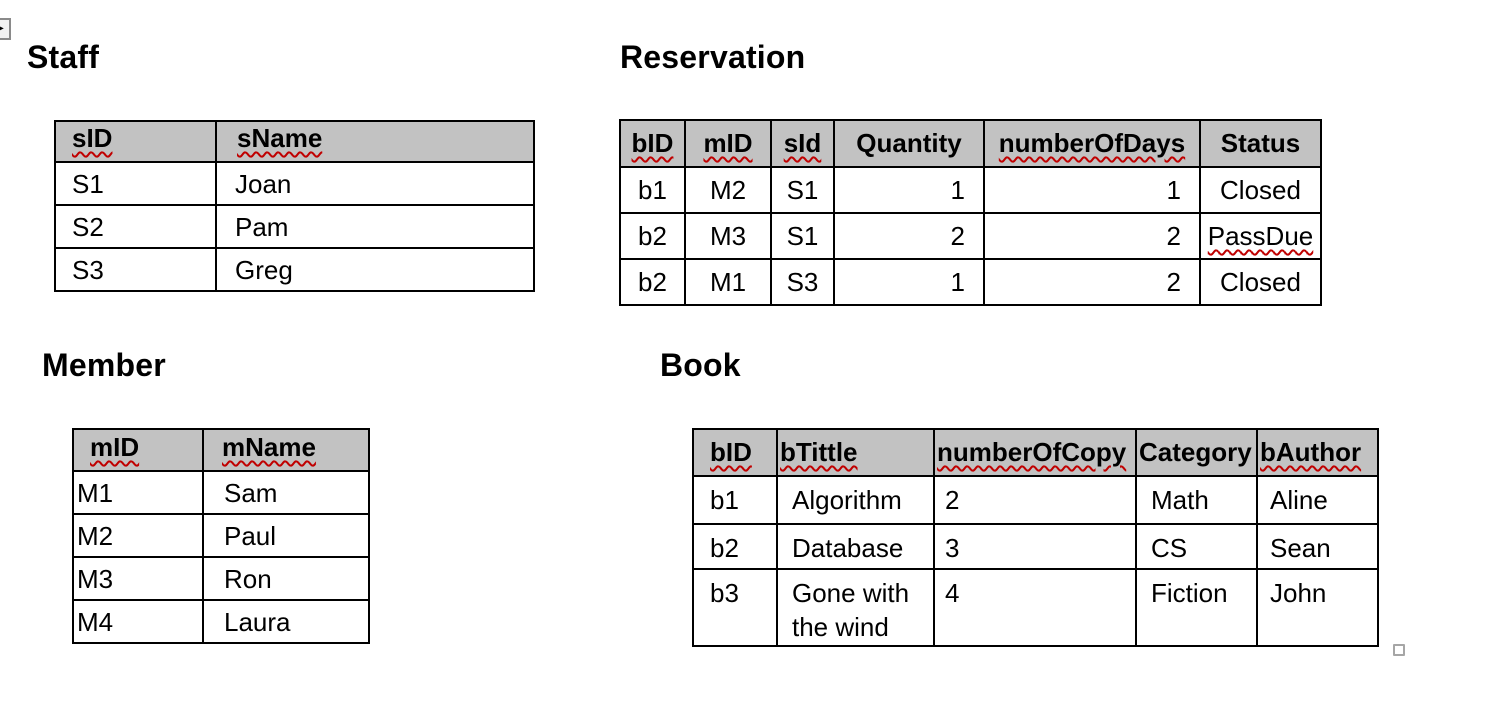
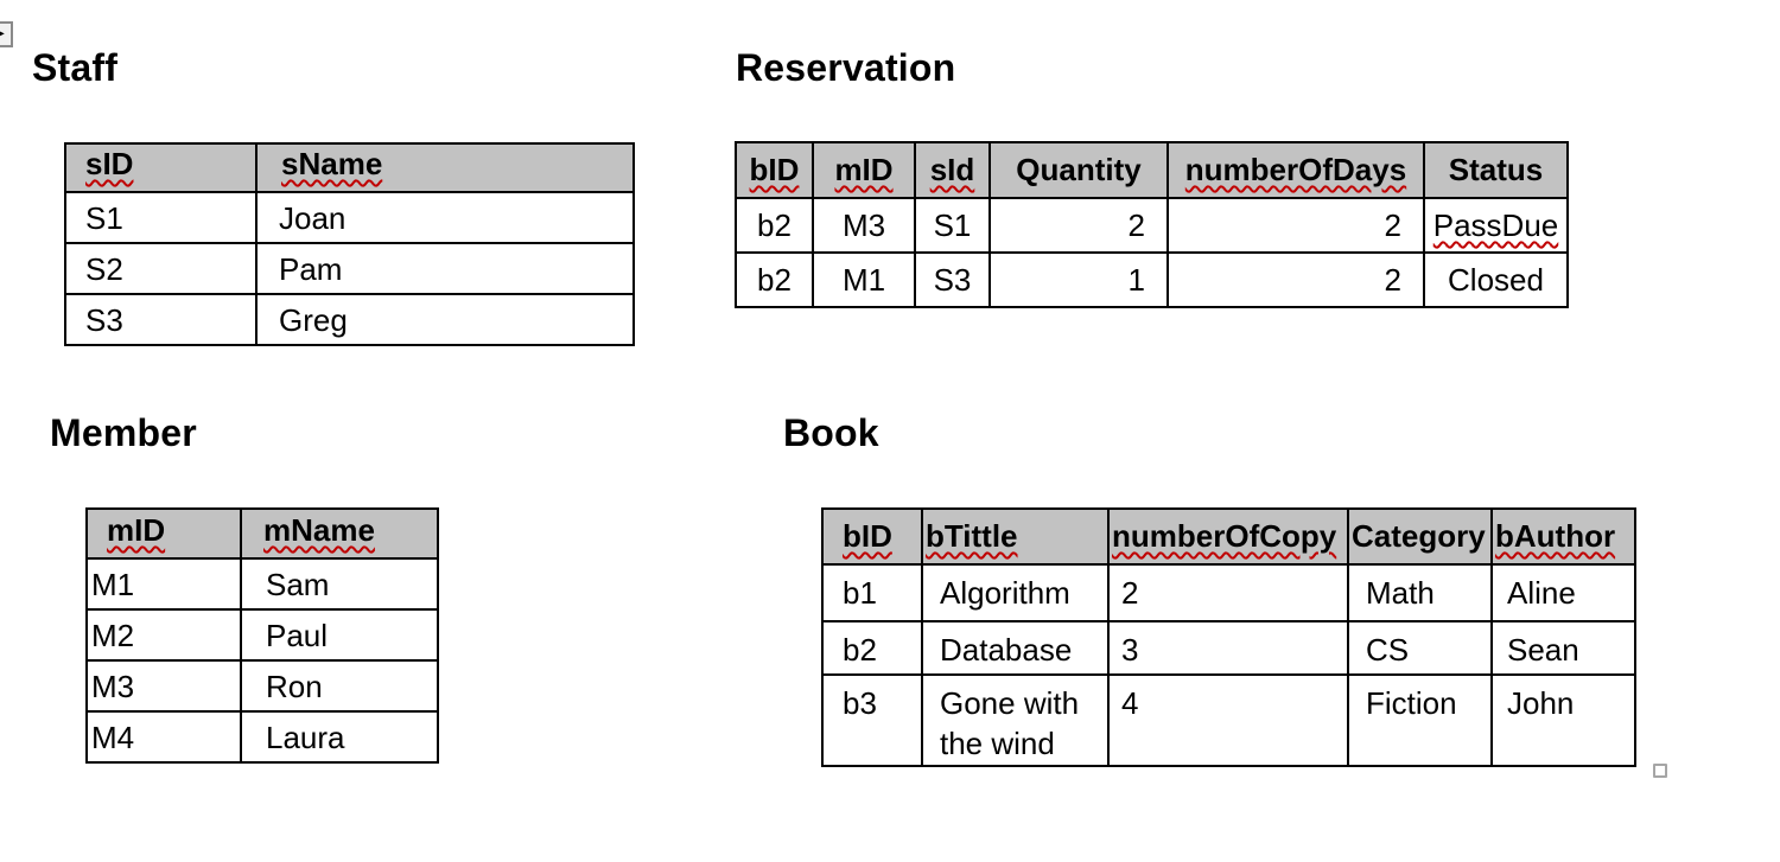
  Staff
  sID	sName
  S1	Joan
  S2	Pam
  S3	Greg
  Reservation
  bID	mID	sId	Quantity	numberOfDays	Status
- b1	M2	S1	1	1	Closed
  b2	M3	S1	2	2	PassDue
  b2	M1	S3	1	2	Closed
  Member
  mID	mName
  M1	Sam
  M2	Paul
  M3	Ron
  M4	Laura
  Book
  bID	bTittle	numberOfCopy	Category	bAuthor
  b1	Algorithm	2	Math	Aline
  b2	Database	3	CS	Sean
  b3	Gone with the wind	4	Fiction	John
